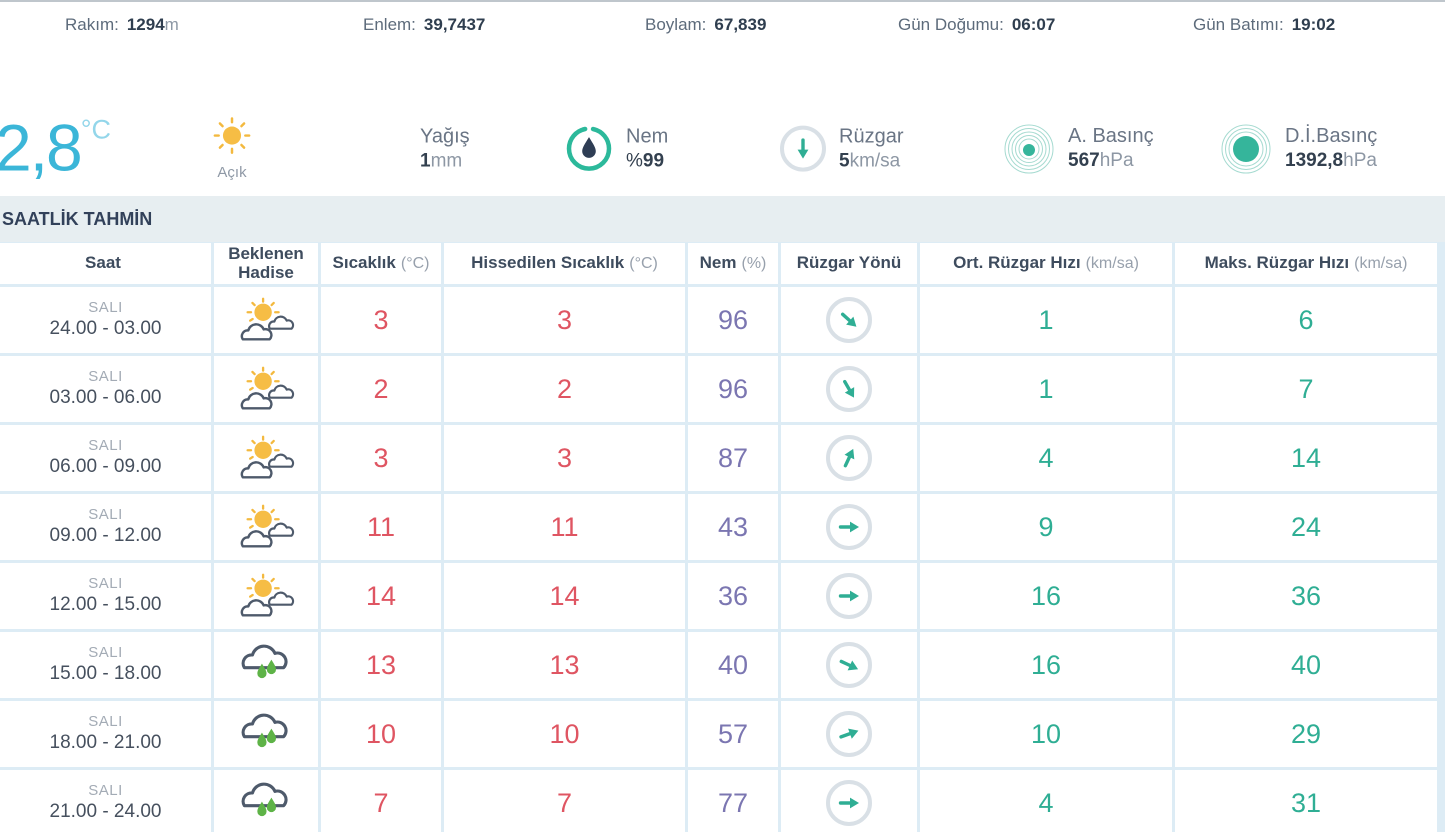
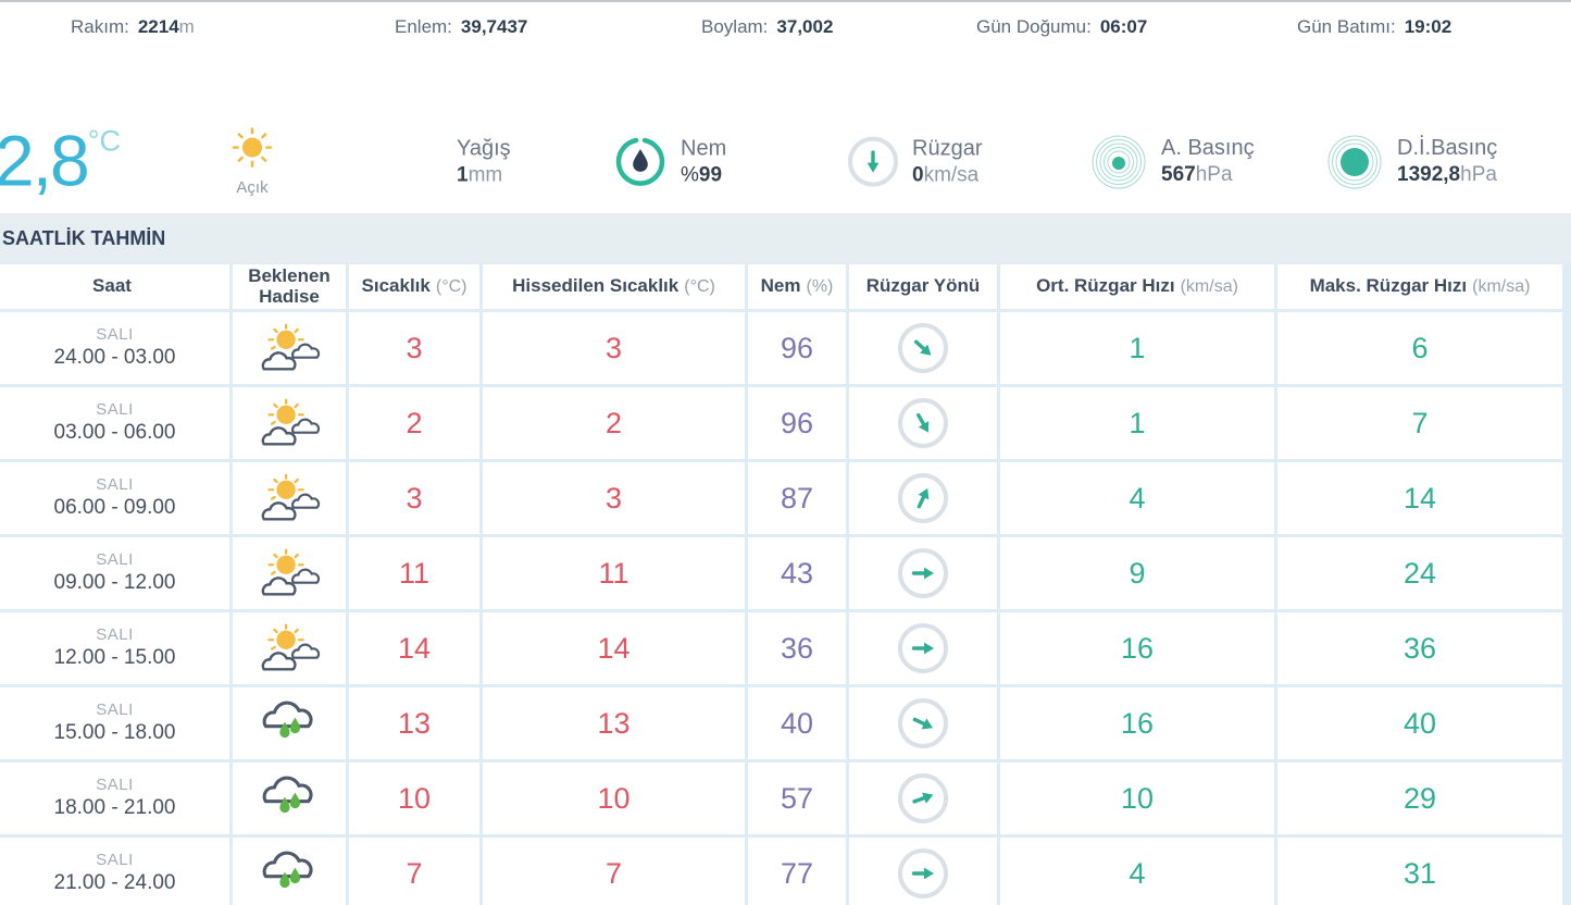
  Rakım:
- 1294
+ 2214
  m
  Enlem:
  39,7437
  Boylam:
- 67,839
+ 37,002
  Gün Doğumu:
  06:07
  Gün Batımı:
  19:02
  2,8°C
  Açık
  Yağış
  1mm
  Nem
  %99
  Rüzgar
- 5km/sa
+ 0km/sa
  A. Basınç
  567hPa
  D.İ.Basınç
  1392,8hPa
  SAATLİK TAHMİN
  Saat
  Beklenen Hadise
  Sıcaklık
  (°C)
  Hissedilen Sıcaklık
  (°C)
  Nem
  (%)
  Rüzgar Yönü
  Ort. Rüzgar Hızı
  (km/sa)
  Maks. Rüzgar Hızı
  (km/sa)
  SALI
  24.00 - 03.00
  3
  3
  96
  1
  6
  SALI
  03.00 - 06.00
  2
  2
  96
  1
  7
  SALI
  06.00 - 09.00
  3
  3
  87
  4
  14
  SALI
  09.00 - 12.00
  11
  11
  43
  9
  24
  SALI
  12.00 - 15.00
  14
  14
  36
  16
  36
  SALI
  15.00 - 18.00
  13
  13
  40
  16
  40
  SALI
  18.00 - 21.00
  10
  10
  57
  10
  29
  SALI
  21.00 - 24.00
  7
  7
  77
  4
  31
